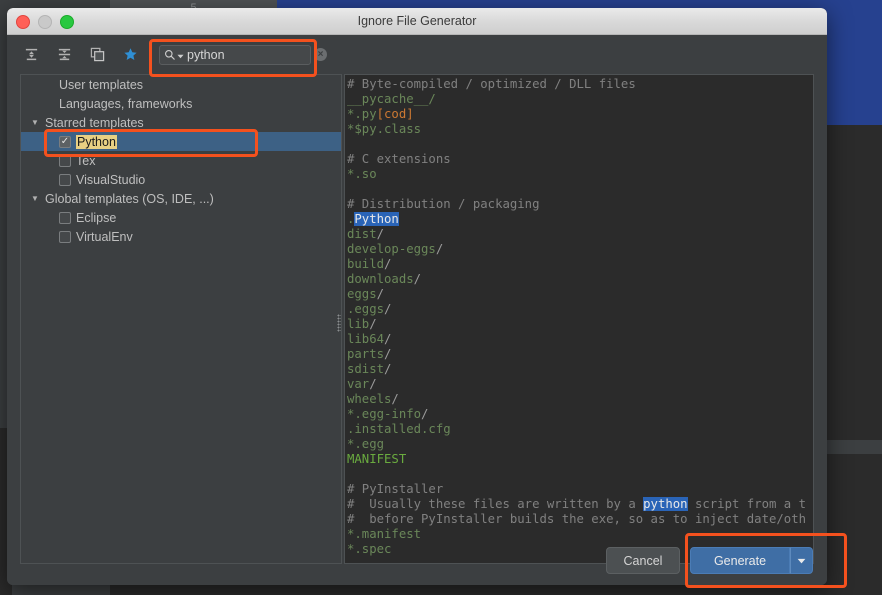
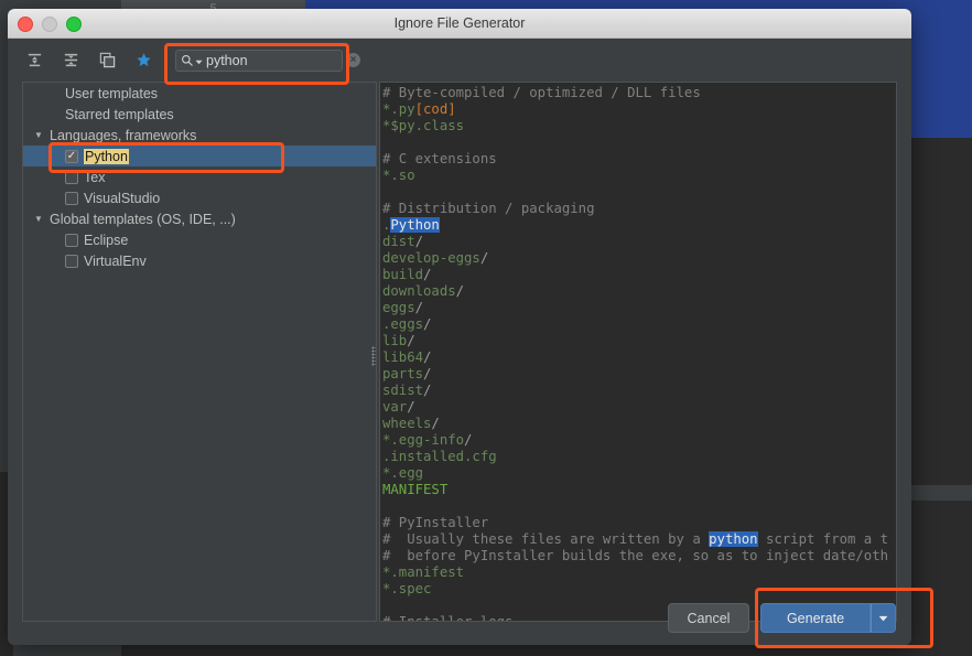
  Ignore File Generator
  python
  ×
  User templates
- Languages, frameworks
+ Starred templates
  ▼
- Starred templates
+ Languages, frameworks
  Python
  Tex
  VisualStudio
  ▼
  Global templates (OS, IDE, ...)
  Eclipse
  VirtualEnv
  # Byte-compiled / optimized / DLL files
- __pycache__/
  *.py[cod]
  *$py.class
  # C extensions
  *.so
  # Distribution / packaging
  .Python
  dist/
  develop-eggs/
  build/
  downloads/
  eggs/
  .eggs/
  lib/
  lib64/
  parts/
  sdist/
  var/
  wheels/
  *.egg-info/
  .installed.cfg
  *.egg
  MANIFEST
  # PyInstaller
  # Usually these files are written by a python script from a t
  # before PyInstaller builds the exe, so as to inject date/oth
  *.manifest
  *.spec
  Cancel
  Generate
